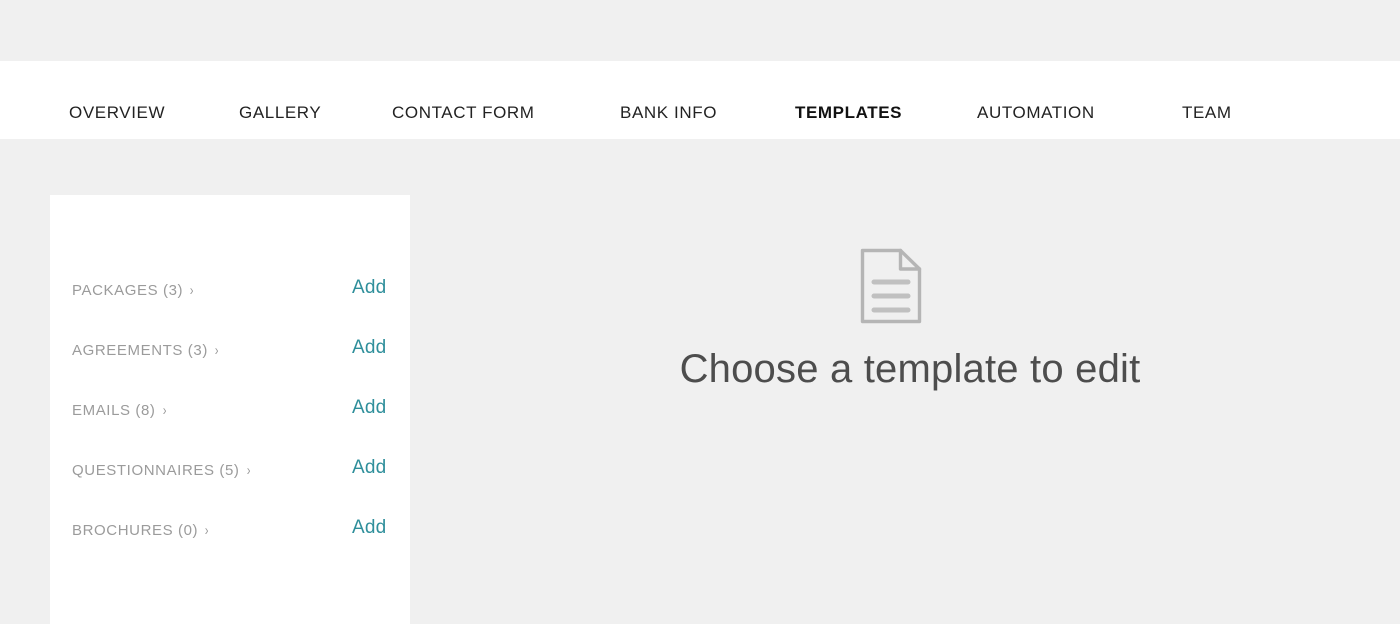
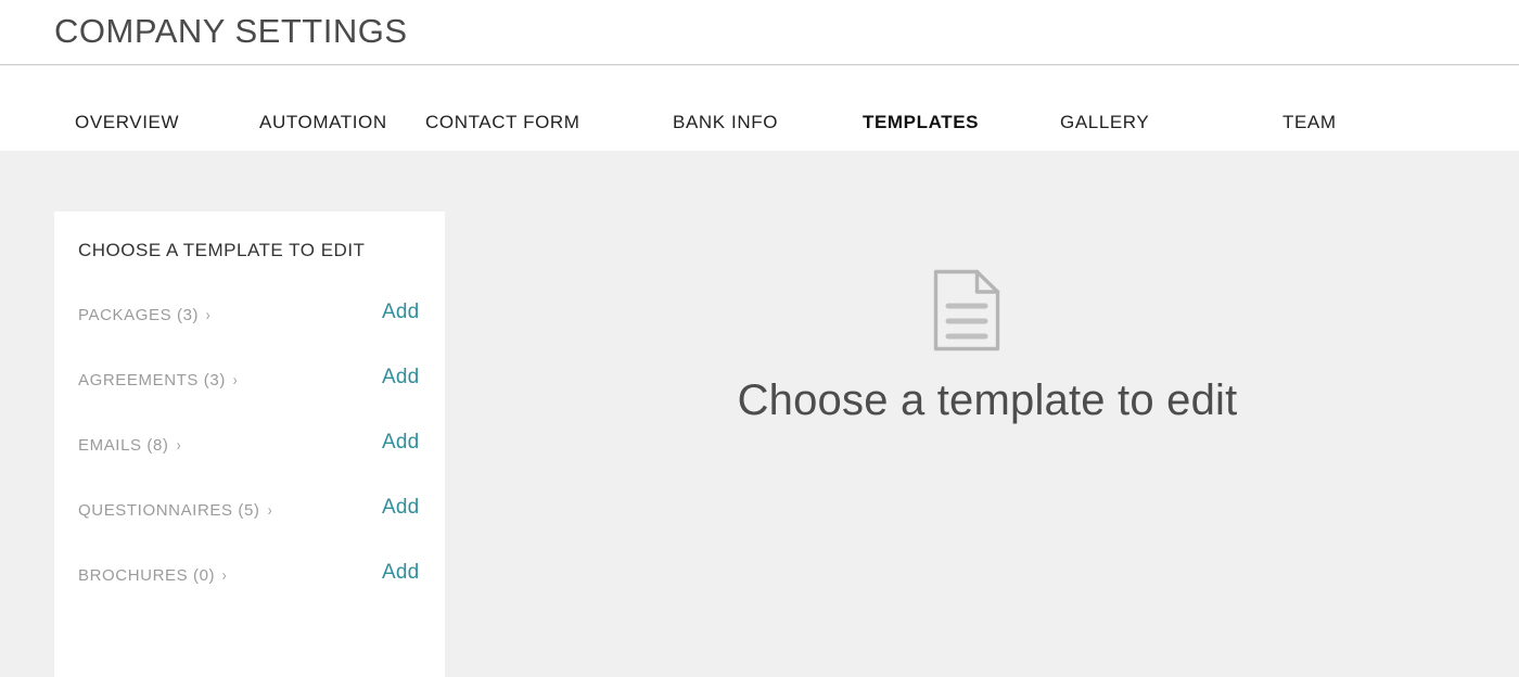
+ COMPANY SETTINGS
  OVERVIEW
- GALLERY
+ AUTOMATION
  CONTACT FORM
  BANK INFO
  TEMPLATES
- AUTOMATION
+ GALLERY
  TEAM
+ CHOOSE A TEMPLATE TO EDIT
  PACKAGES (3)
  ›
  Add
  AGREEMENTS (3)
  ›
  Add
  EMAILS (8)
  ›
  Add
  QUESTIONNAIRES (5)
  ›
  Add
  BROCHURES (0)
  ›
  Add
  Choose a template to edit
